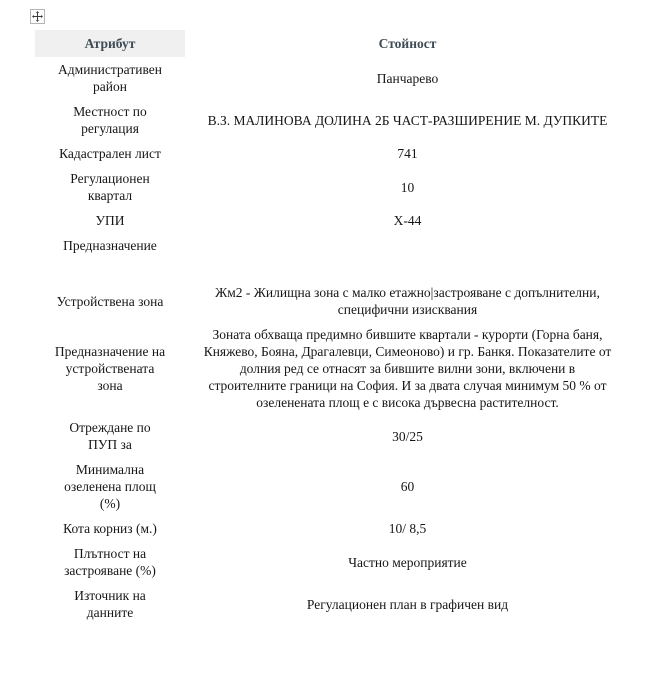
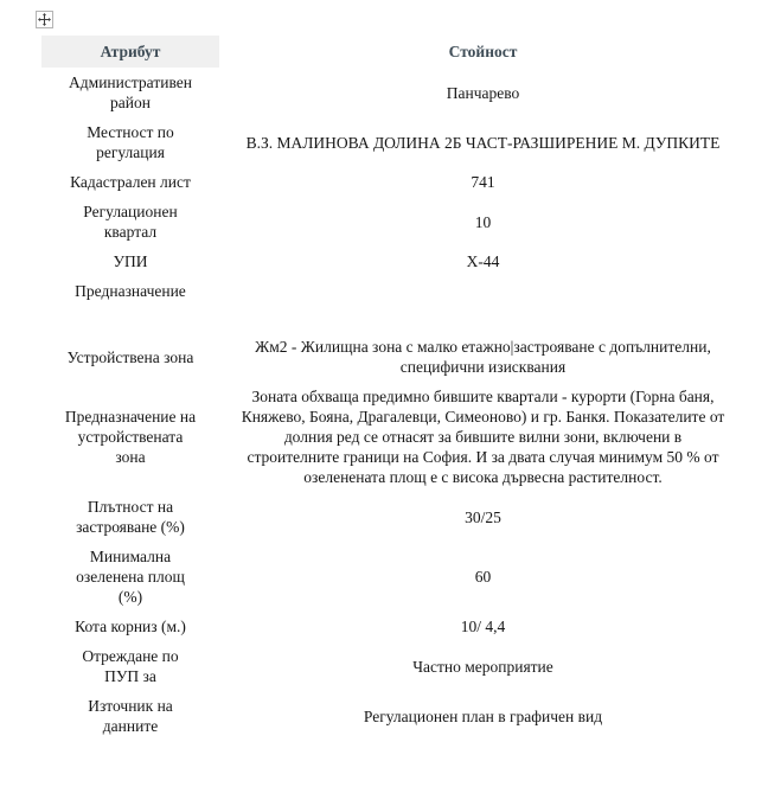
  Атрибут	Стойност
  Административен район	Панчарево
  Местност по регулация	В.З. МАЛИНОВА ДОЛИНА 2Б ЧАСТ-РАЗШИРЕНИЕ М. ДУПКИТЕ
  Кадастрален лист	741
  Регулационен квартал	10
  УПИ	X-44
  Предназначение
  Устройствена зона	Жм2 - Жилищна зона с малко етажно|застрояване с допълнителни, специфични изисквания
  Предназначение на устройствената зона	Зоната обхваща предимно бившите квартали - курорти (Горна баня, Княжево, Бояна, Драгалевци, Симеоново) и гр. Банкя. Показателите от долния ред се отнасят за бившите вилни зони, включени в строителните граници на София. И за двата случая минимум 50 % от озеленената площ е с висока дървесна растителност.
- Отреждане по ПУП за	30/25
+ Плътност на застрояване (%)	30/25
  Минимална озеленена площ (%)	60
- Кота корниз (м.)	10/ 8,5
+ Кота корниз (м.)	10/ 4,4
- Плътност на застрояване (%)	Частно мероприятие
+ Отреждане по ПУП за	Частно мероприятие
  Източник на данните	Регулационен план в графичен вид
